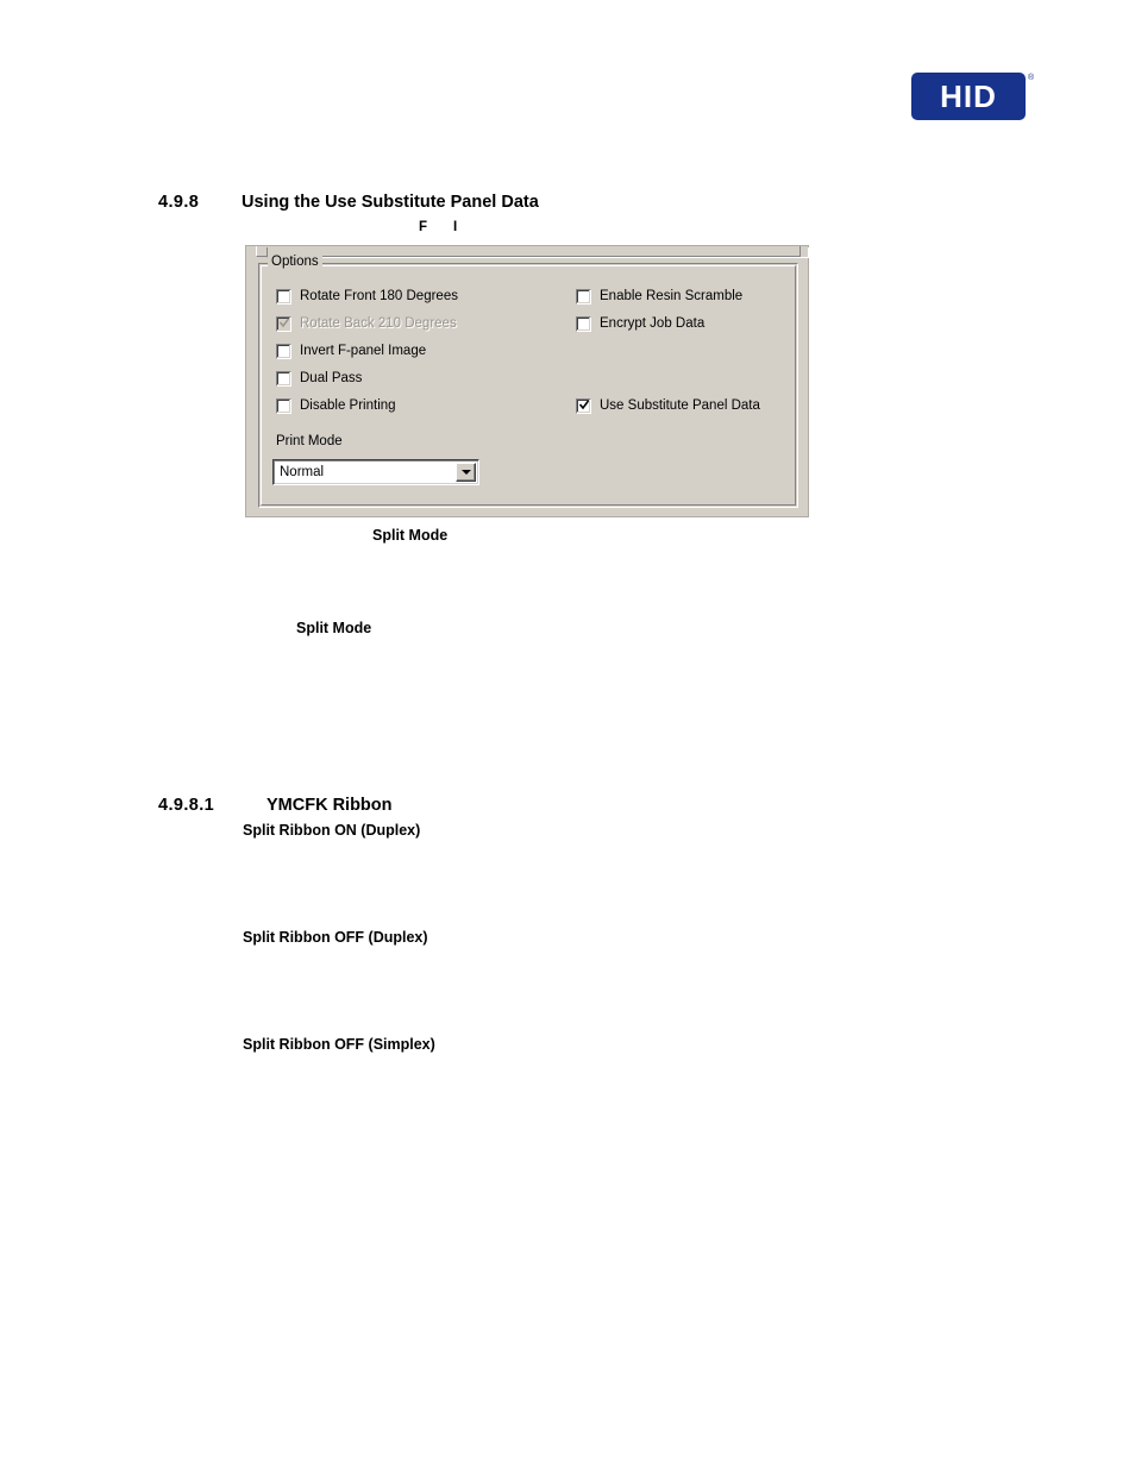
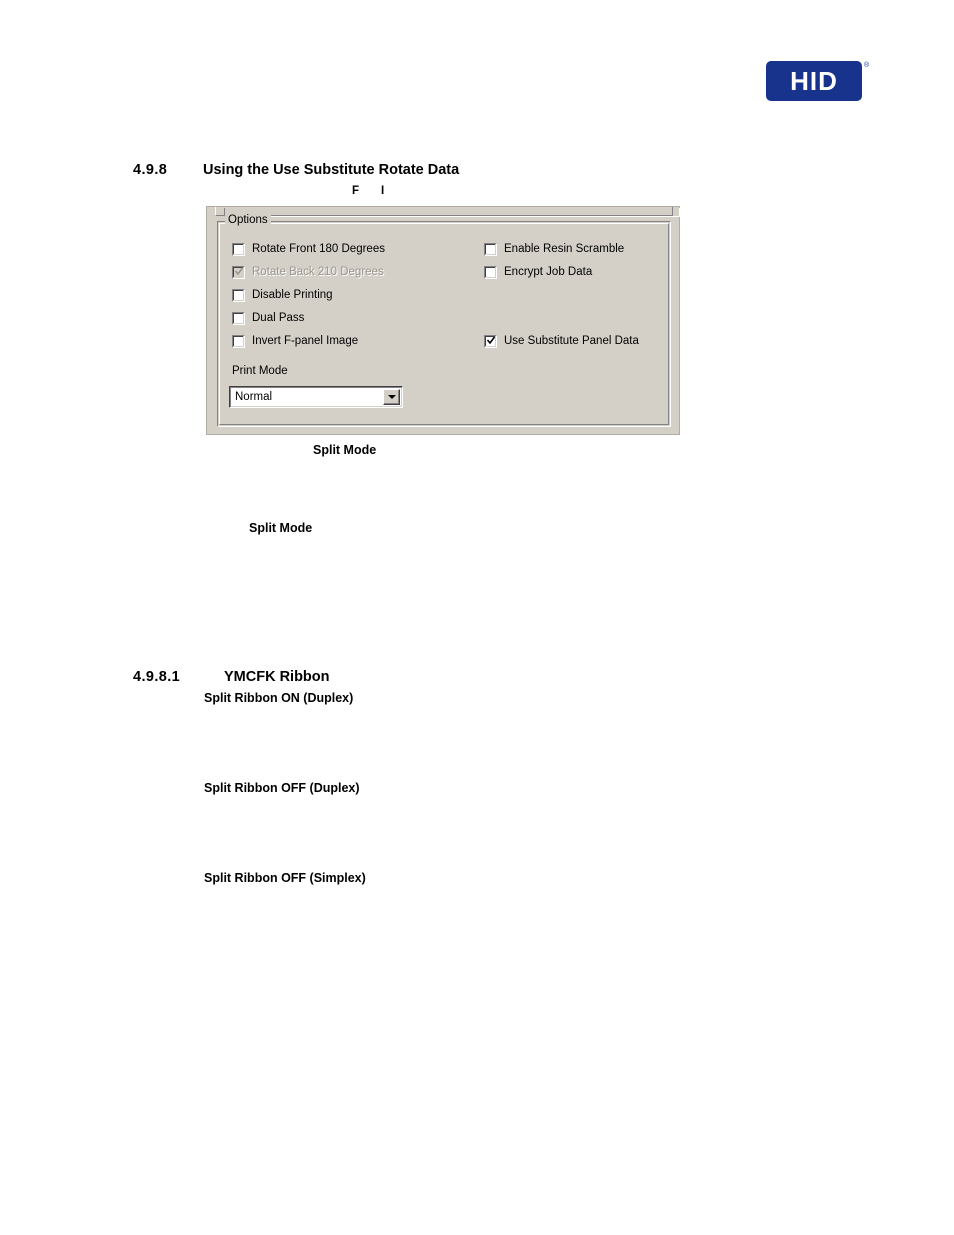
  HID
  4.9.8
- Using the Use Substitute Panel Data
+ Using the Use Substitute Rotate Data
  F
  I
  Options
  Rotate Front 180 Degrees
  Rotate Back 210 Degrees
- Invert F-panel Image
+ Disable Printing
  Dual Pass
- Disable Printing
+ Invert F-panel Image
  Enable Resin Scramble
  Encrypt Job Data
  Use Substitute Panel Data
  Print Mode
  Normal
  Split Mode
  Split Mode
  4.9.8.1
  YMCFK Ribbon
  Split Ribbon ON (Duplex)
  Split Ribbon OFF (Duplex)
  Split Ribbon OFF (Simplex)
